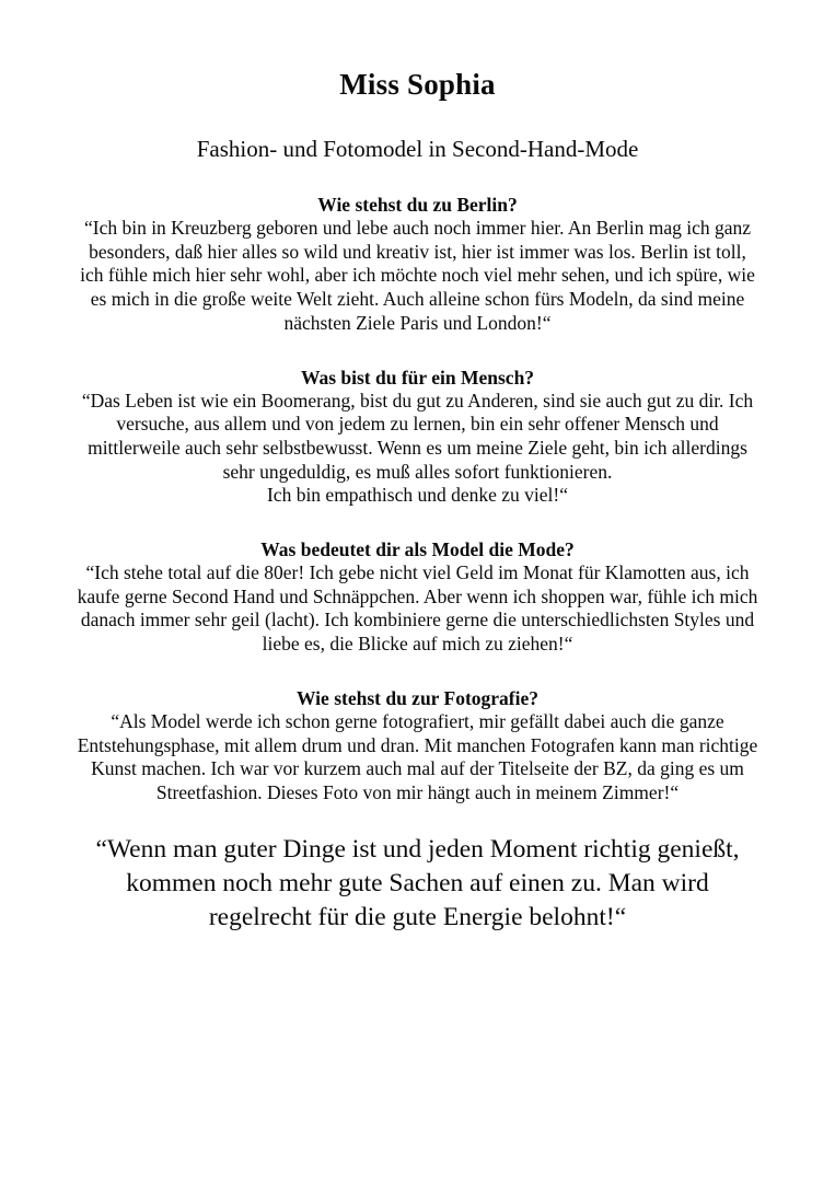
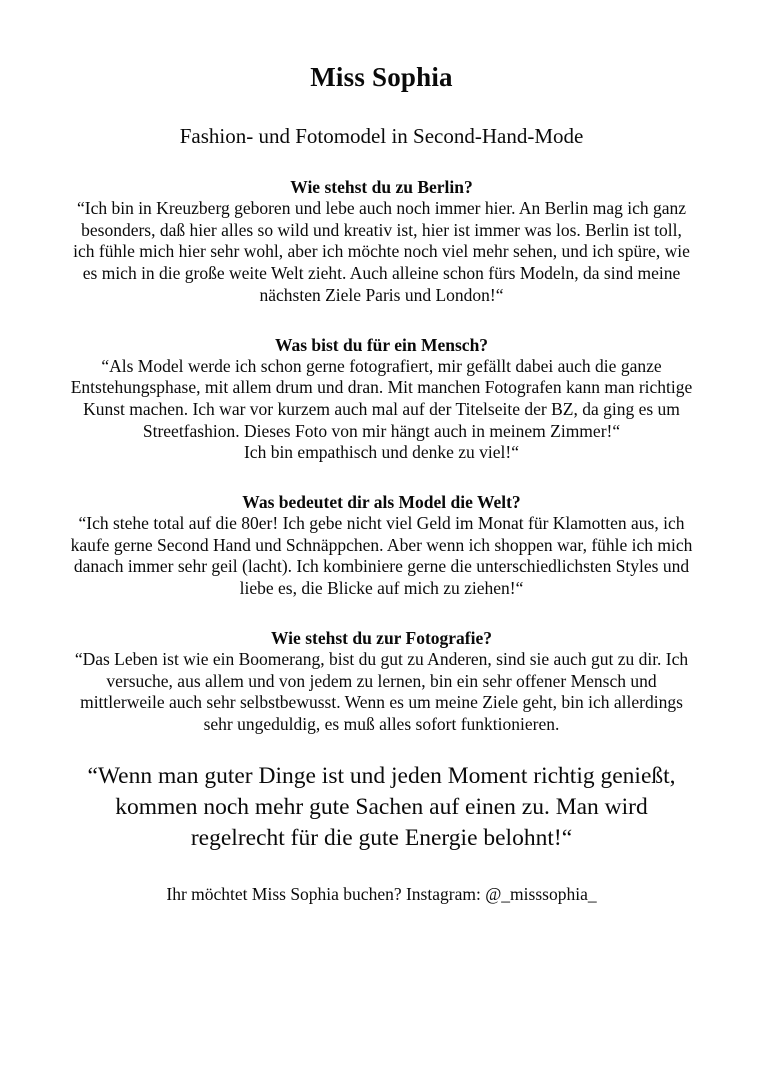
  Miss Sophia
  Fashion- und Fotomodel in Second-Hand-Mode
  Wie stehst du zu Berlin?
  “Ich bin in Kreuzberg geboren und lebe auch noch immer hier. An Berlin mag ich ganz besonders, daß hier alles so wild und kreativ ist, hier ist immer was los. Berlin ist toll, ich fühle mich hier sehr wohl, aber ich möchte noch viel mehr sehen, und ich spüre, wie es mich in die große weite Welt zieht. Auch alleine schon fürs Modeln, da sind meine nächsten Ziele Paris und London!“
  Was bist du für ein Mensch?
- “Das Leben ist wie ein Boomerang, bist du gut zu Anderen, sind sie auch gut zu dir. Ich versuche, aus allem und von jedem zu lernen, bin ein sehr offener Mensch und mittlerweile auch sehr selbstbewusst. Wenn es um meine Ziele geht, bin ich allerdings sehr ungeduldig, es muß alles sofort funktionieren.
+ “Als Model werde ich schon gerne fotografiert, mir gefällt dabei auch die ganze Entstehungsphase, mit allem drum und dran. Mit manchen Fotografen kann man richtige Kunst machen. Ich war vor kurzem auch mal auf der Titelseite der BZ, da ging es um Streetfashion. Dieses Foto von mir hängt auch in meinem Zimmer!“
  Ich bin empathisch und denke zu viel!“
- Was bedeutet dir als Model die Mode?
+ Was bedeutet dir als Model die Welt?
  “Ich stehe total auf die 80er! Ich gebe nicht viel Geld im Monat für Klamotten aus, ich kaufe gerne Second Hand und Schnäppchen. Aber wenn ich shoppen war, fühle ich mich danach immer sehr geil (lacht). Ich kombiniere gerne die unterschiedlichsten Styles und liebe es, die Blicke auf mich zu ziehen!“
  Wie stehst du zur Fotografie?
- “Als Model werde ich schon gerne fotografiert, mir gefällt dabei auch die ganze Entstehungsphase, mit allem drum und dran. Mit manchen Fotografen kann man richtige Kunst machen. Ich war vor kurzem auch mal auf der Titelseite der BZ, da ging es um Streetfashion. Dieses Foto von mir hängt auch in meinem Zimmer!“
+ “Das Leben ist wie ein Boomerang, bist du gut zu Anderen, sind sie auch gut zu dir. Ich versuche, aus allem und von jedem zu lernen, bin ein sehr offener Mensch und mittlerweile auch sehr selbstbewusst. Wenn es um meine Ziele geht, bin ich allerdings sehr ungeduldig, es muß alles sofort funktionieren.
  “Wenn man guter Dinge ist und jeden Moment richtig genießt, kommen noch mehr gute Sachen auf einen zu. Man wird regelrecht für die gute Energie belohnt!“
+ Ihr möchtet Miss Sophia buchen? Instagram: @_misssophia_
